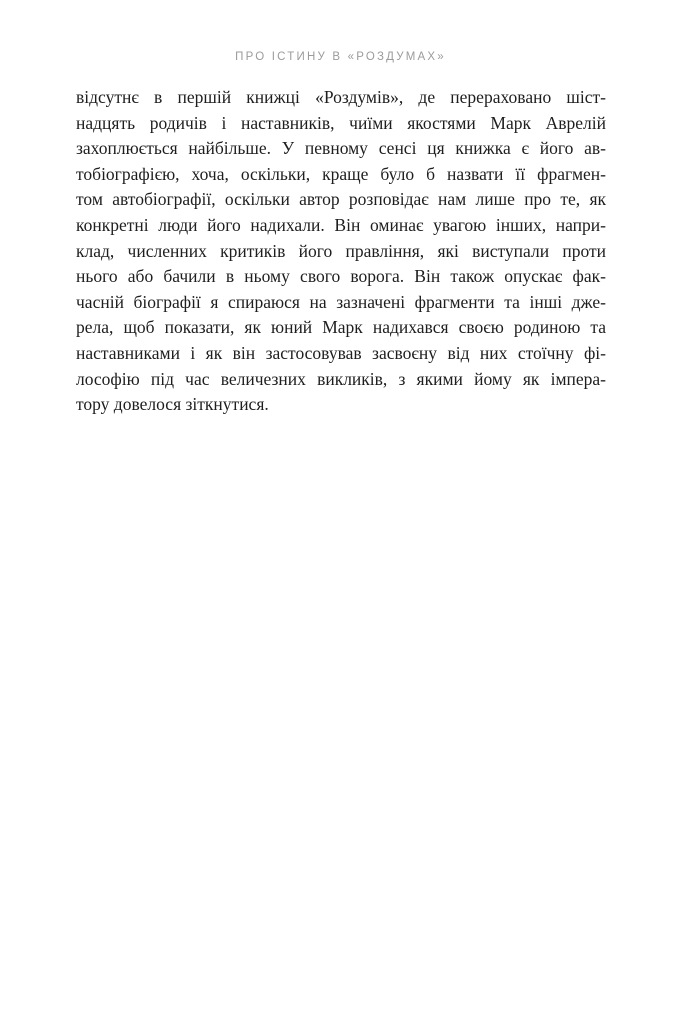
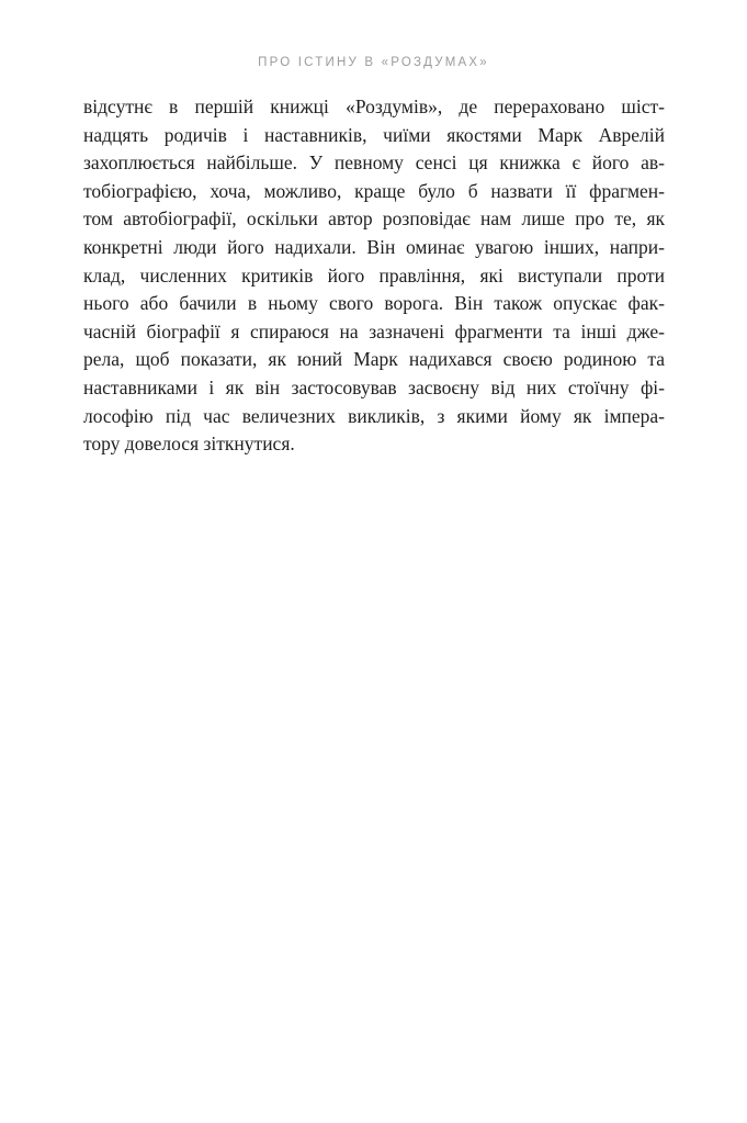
  ПРО ІСТИНУ В «РОЗДУМАХ»
  відсутнє в першій книжці «Роздумів», де перераховано шіст-
  надцять родичів і наставників, чиїми якостями Марк Аврелій
  захоплюється найбільше. У певному сенсі ця книжка є його ав-
- тобіографією, хоча, оскільки, краще було б назвати її фрагмен-
+ тобіографією, хоча, можливо, краще було б назвати її фрагмен-
  том автобіографії, оскільки автор розповідає нам лише про те, як
  конкретні люди його надихали. Він оминає увагою інших, напри-
  клад, численних критиків його правління, які виступали проти
  нього або бачили в ньому свого ворога. Він також опускає фак-
  часній біографії я спираюся на зазначені фрагменти та інші дже-
  рела, щоб показати, як юний Марк надихався своєю родиною та
  наставниками і як він застосовував засвоєну від них стоїчну фі-
  лософію під час величезних викликів, з якими йому як імпера-
  тору довелося зіткнутися.
